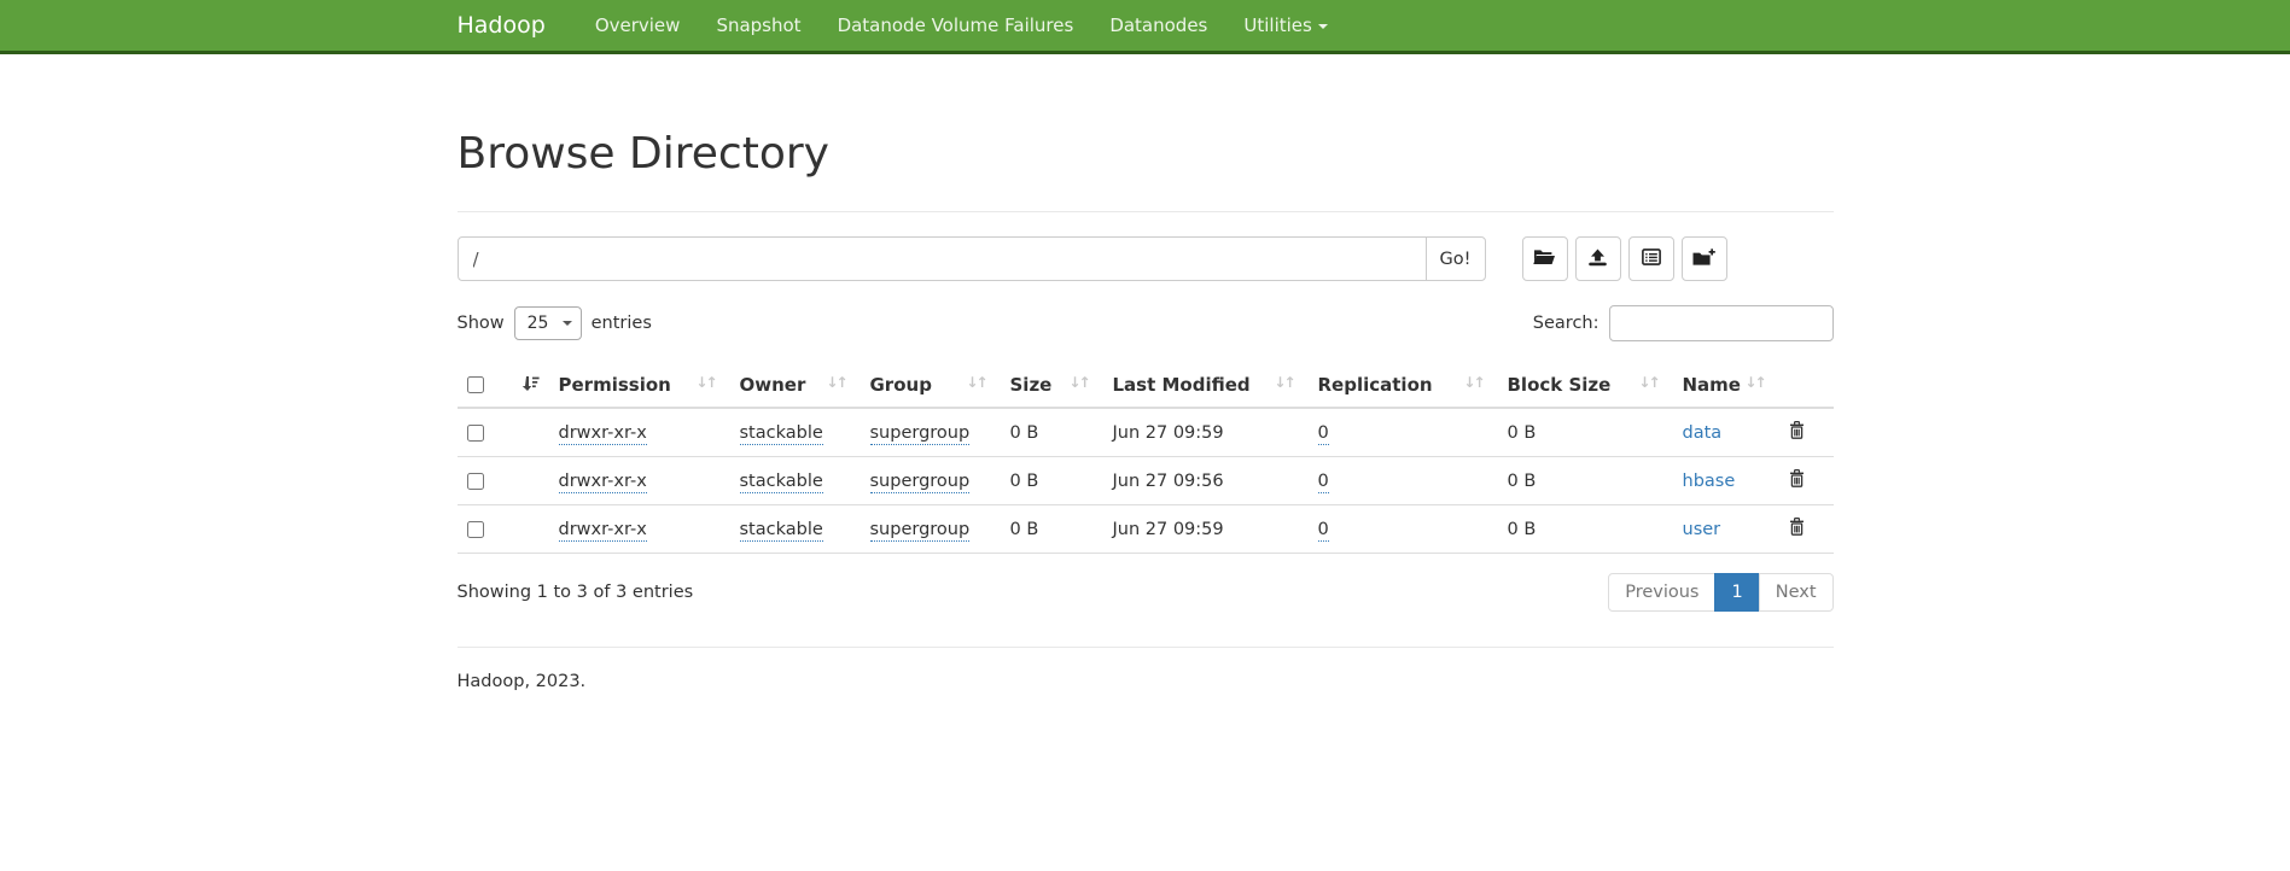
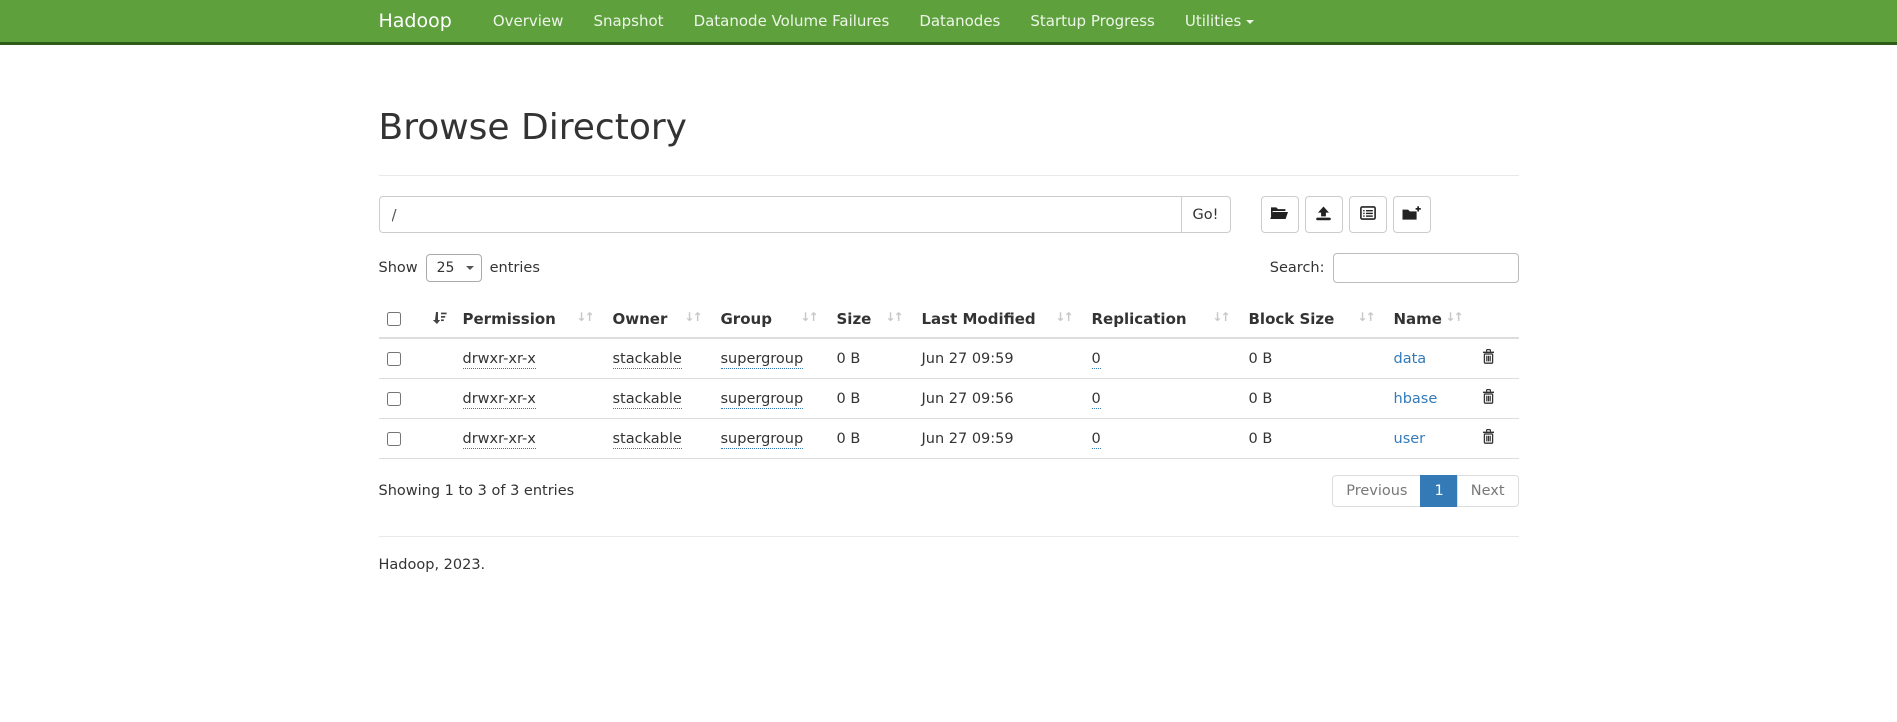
  Hadoop
  Overview
  Snapshot
  Datanode Volume Failures
  Datanodes
+ Startup Progress
  Utilities
  Browse Directory
  /
  Go!
  Show
  25
  entries
  Search:
  	Permission ↓↑	Owner ↓↑	Group ↓↑	Size ↓↑	Last Modified ↓↑	Replication ↓↑	Block Size ↓↑	Name ↓↑
  	drwxr-xr-x	stackable	supergroup	0 B	Jun 27 09:59	0	0 B	data
  	drwxr-xr-x	stackable	supergroup	0 B	Jun 27 09:56	0	0 B	hbase
  	drwxr-xr-x	stackable	supergroup	0 B	Jun 27 09:59	0	0 B	user
  Showing 1 to 3 of 3 entries
  Previous
  1
  Next
  Hadoop, 2023.
